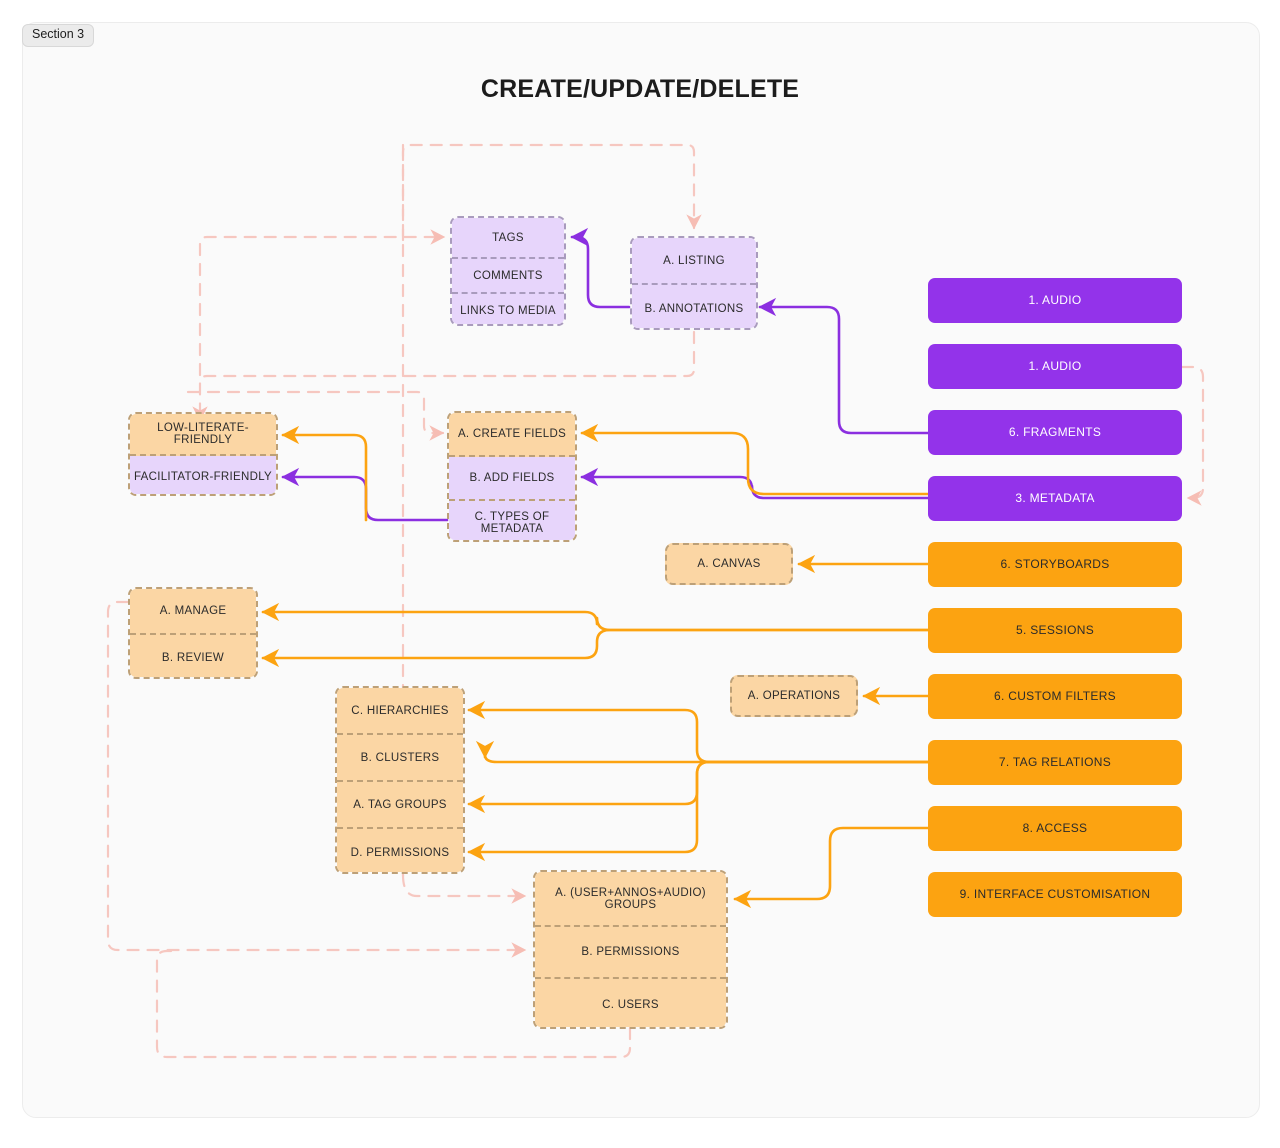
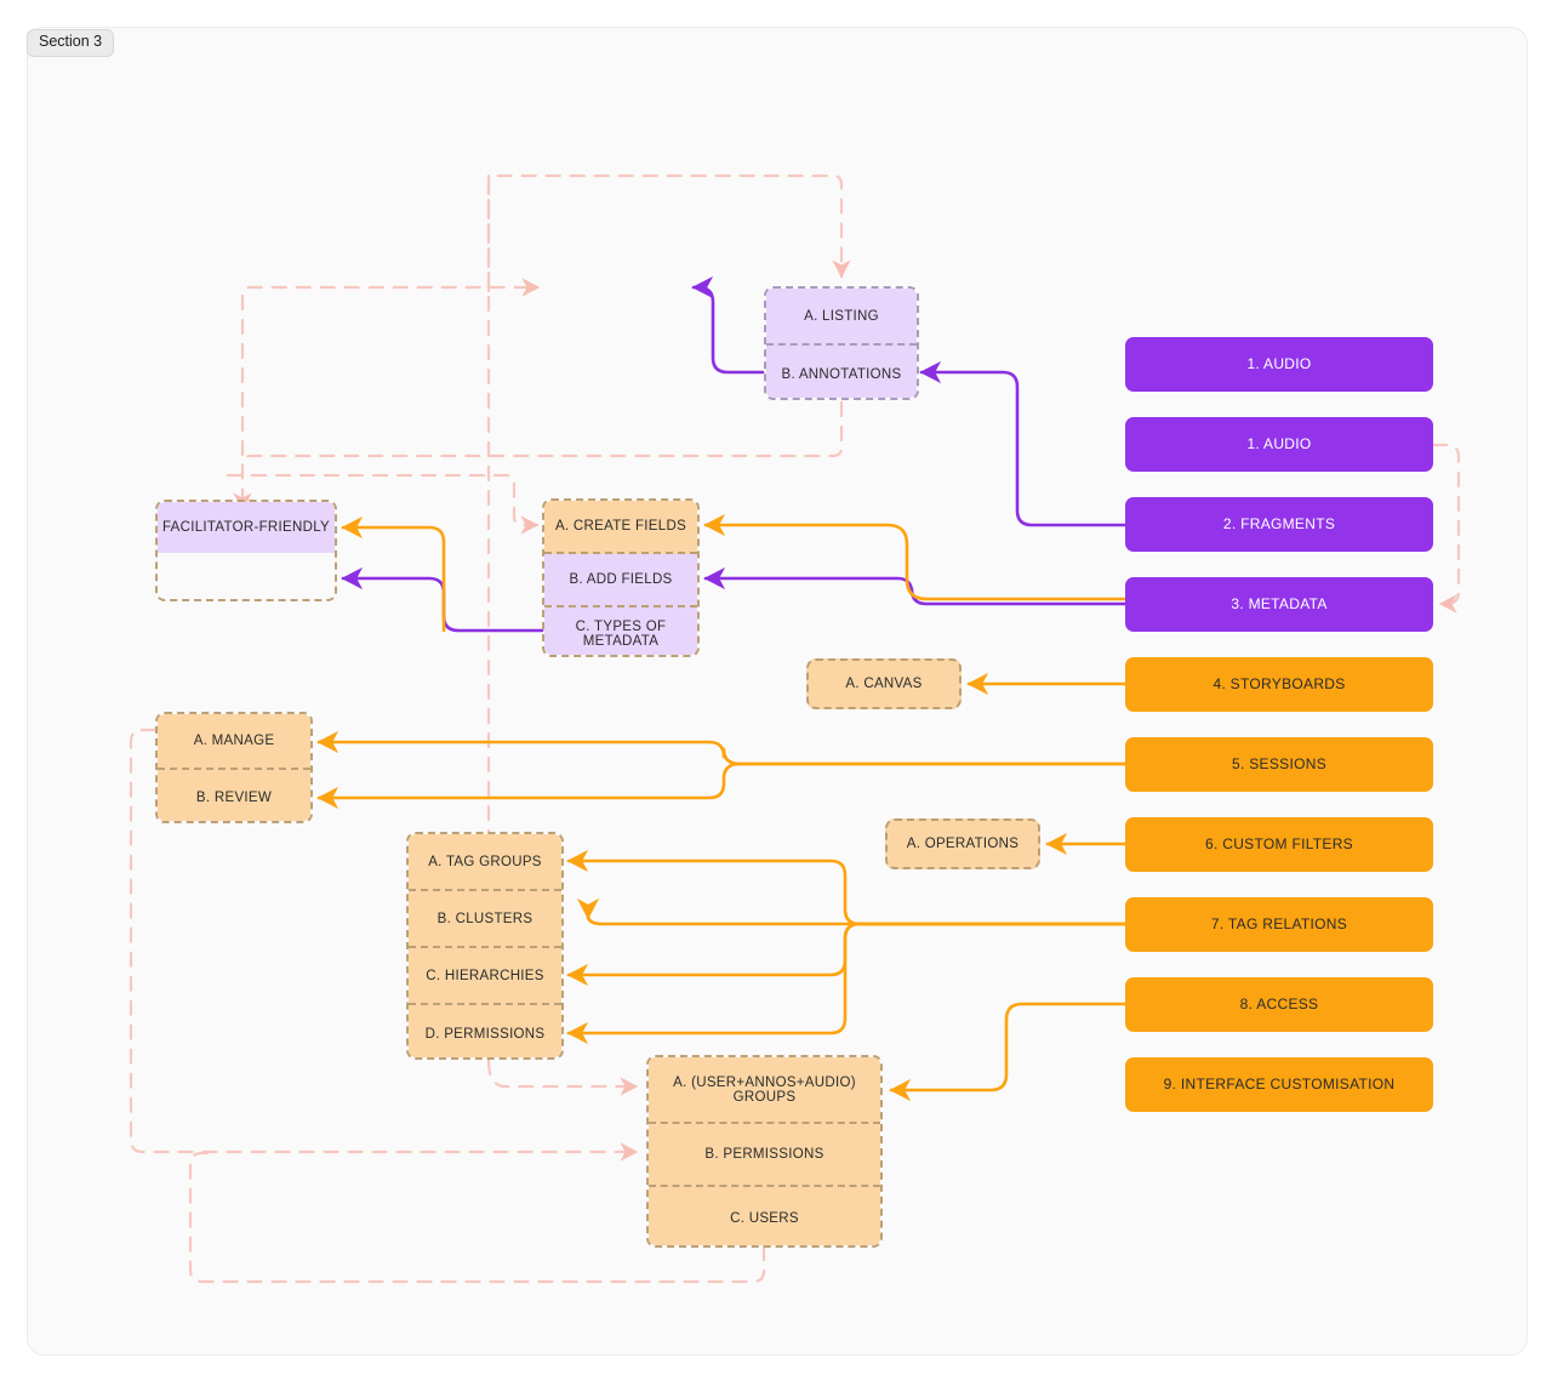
  Section 3
- CREATE/UPDATE/DELETE
- TAGS
- COMMENTS
- LINKS TO MEDIA
  A. LISTING
  B. ANNOTATIONS
- LOW-LITERATE-FRIENDLY
  FACILITATOR-FRIENDLY
  A. CREATE FIELDS
  B. ADD FIELDS
  C. TYPES OF METADATA
  A. MANAGE
  B. REVIEW
- C. HIERARCHIES
+ A. TAG GROUPS
  B. CLUSTERS
- A. TAG GROUPS
+ C. HIERARCHIES
  D. PERMISSIONS
  A. (USER+ANNOS+AUDIO) GROUPS
  B. PERMISSIONS
  C. USERS
  A. CANVAS
  A. OPERATIONS
  1. AUDIO
  1. AUDIO
- 6. FRAGMENTS
+ 2. FRAGMENTS
  3. METADATA
- 6. STORYBOARDS
+ 4. STORYBOARDS
  5. SESSIONS
  6. CUSTOM FILTERS
  7. TAG RELATIONS
  8. ACCESS
  9. INTERFACE CUSTOMISATION
